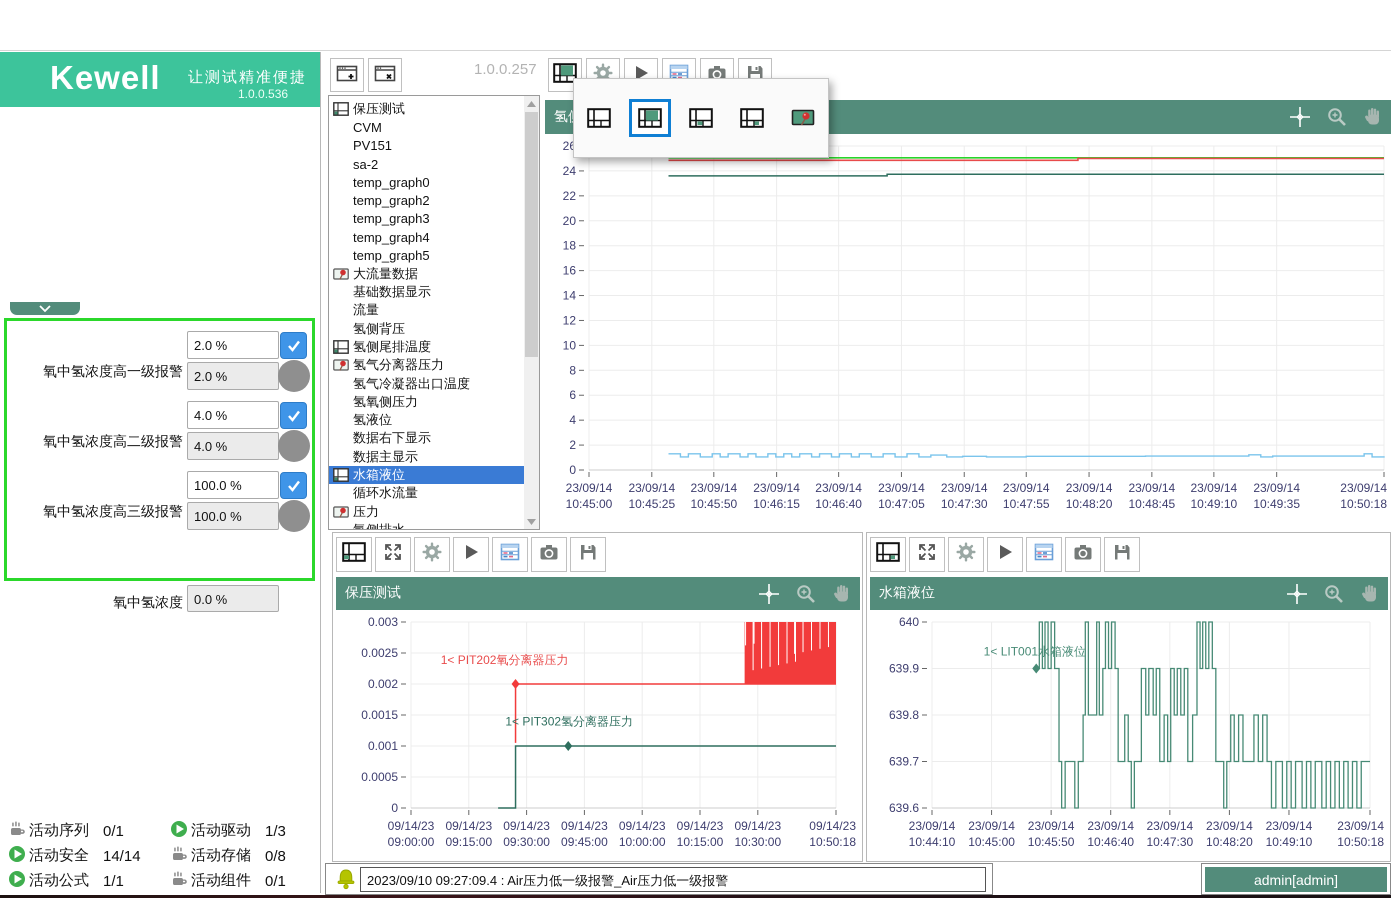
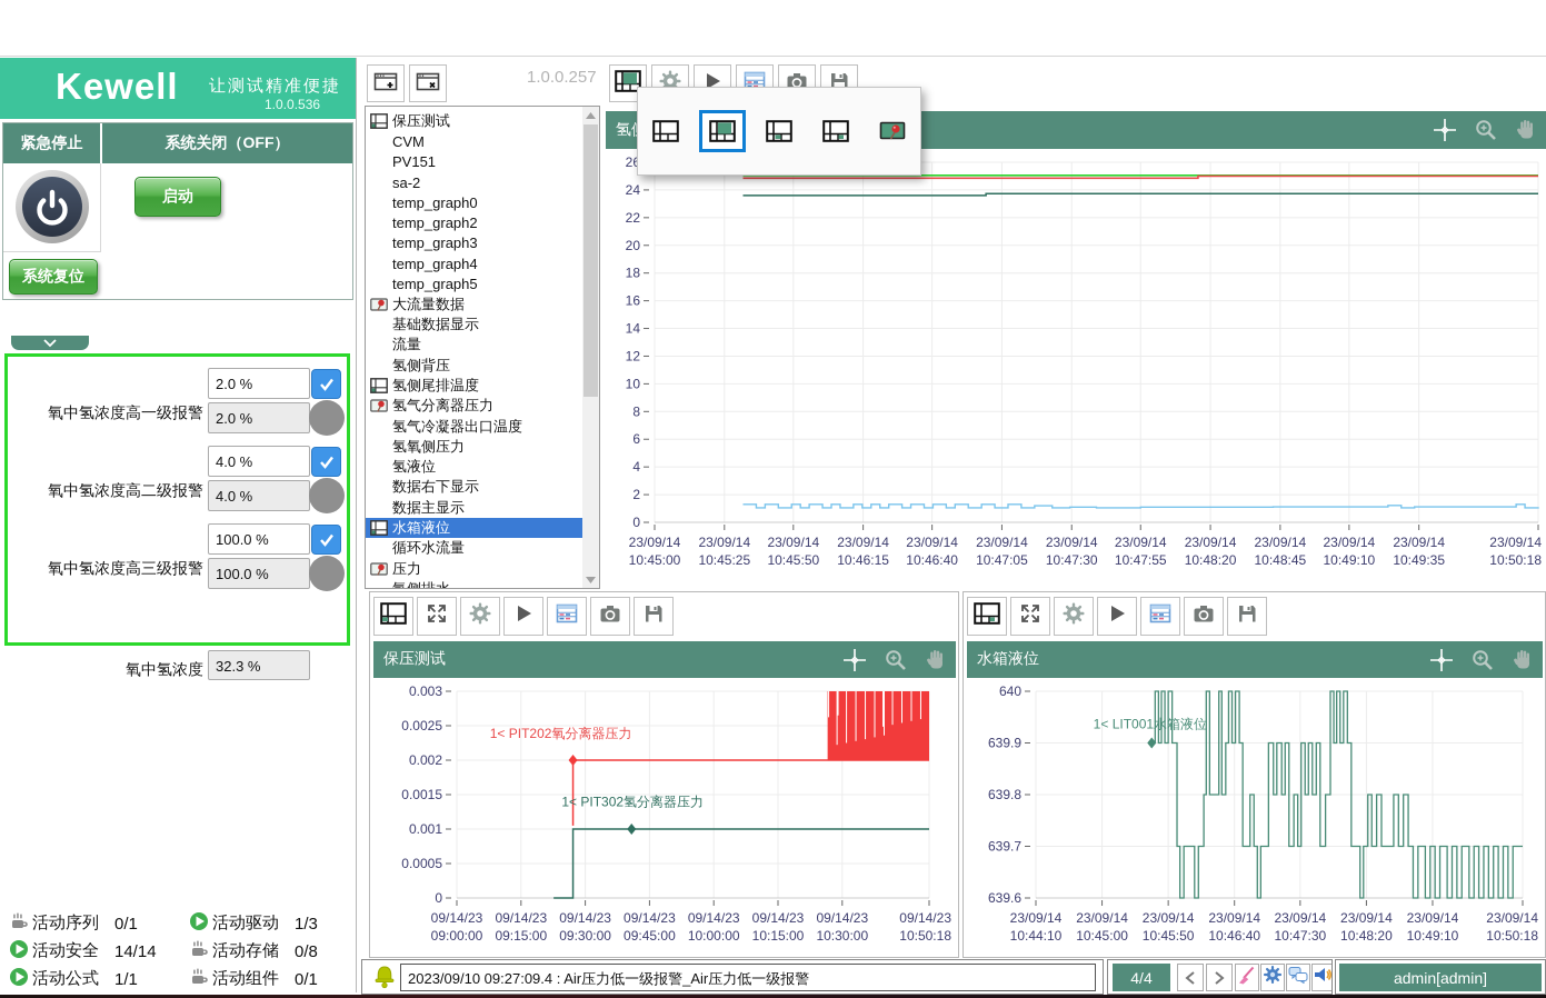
  Kewell
  让测试精准便捷
  1.0.0.536
+ 紧急停止
+ 系统关闭（OFF）
+ 启动
+ 系统复位
  氧中氢浓度
- 0.0 %
+ 32.3 %
  氧中氢浓度高一级报警
  2.0 %
  2.0 %
  氧中氢浓度高二级报警
  4.0 %
  4.0 %
  氧中氢浓度高三级报警
  100.0 %
  100.0 %
  活动序列
  0/1
  活动驱动
  1/3
  活动安全
  14/14
  活动存储
  0/8
  活动公式
  1/1
  活动组件
  0/1
  1.0.0.257
  保压测试
  CVM
  PV151
  sa-2
  temp_graph0
  temp_graph2
  temp_graph3
  temp_graph4
  temp_graph5
  大流量数据
  基础数据显示
  流量
  氢侧背压
  氢侧尾排温度
  氢气分离器压力
  氢气冷凝器出口温度
  氢氧侧压力
  氢液位
  数据右下显示
  数据主显示
  水箱液位
  循环水流量
  压力
  0
  2
  4
  6
  8
  10
  12
  14
  16
  18
  20
  22
  24
  23/09/14
  10:45:00
  23/09/14
  10:45:25
  23/09/14
  10:45:50
  23/09/14
  10:46:15
  23/09/14
  10:46:40
  23/09/14
  10:47:05
  23/09/14
  10:47:30
  23/09/14
  10:47:55
  23/09/14
  10:48:20
  23/09/14
  10:48:45
  23/09/14
  10:49:10
  23/09/14
  10:49:35
  23/09/14
  10:50:18
  保压测试
  0
  0.0005
  0.001
  0.0015
  0.002
  0.0025
  0.003
  09/14/23
  09:00:00
  09/14/23
  09:15:00
  09/14/23
  09:30:00
  09/14/23
  09:45:00
  09/14/23
  10:00:00
  09/14/23
  10:15:00
  09/14/23
  10:30:00
  09/14/23
  10:50:18
  1< PIT202氧分离器压力
  1< PIT302氢分离器压力
  水箱液位
  639.6
  639.7
  639.8
  639.9
  640
  23/09/14
  10:44:10
  23/09/14
  10:45:00
  23/09/14
  10:45:50
  23/09/14
  10:46:40
  23/09/14
  10:47:30
  23/09/14
  10:48:20
  23/09/14
  10:49:10
  23/09/14
  10:50:18
  1< LIT001水箱液位
  2023/09/10 09:27:09.4 : Air压力低一级报警_Air压力低一级报警
+ 4/4
  admin[admin]
